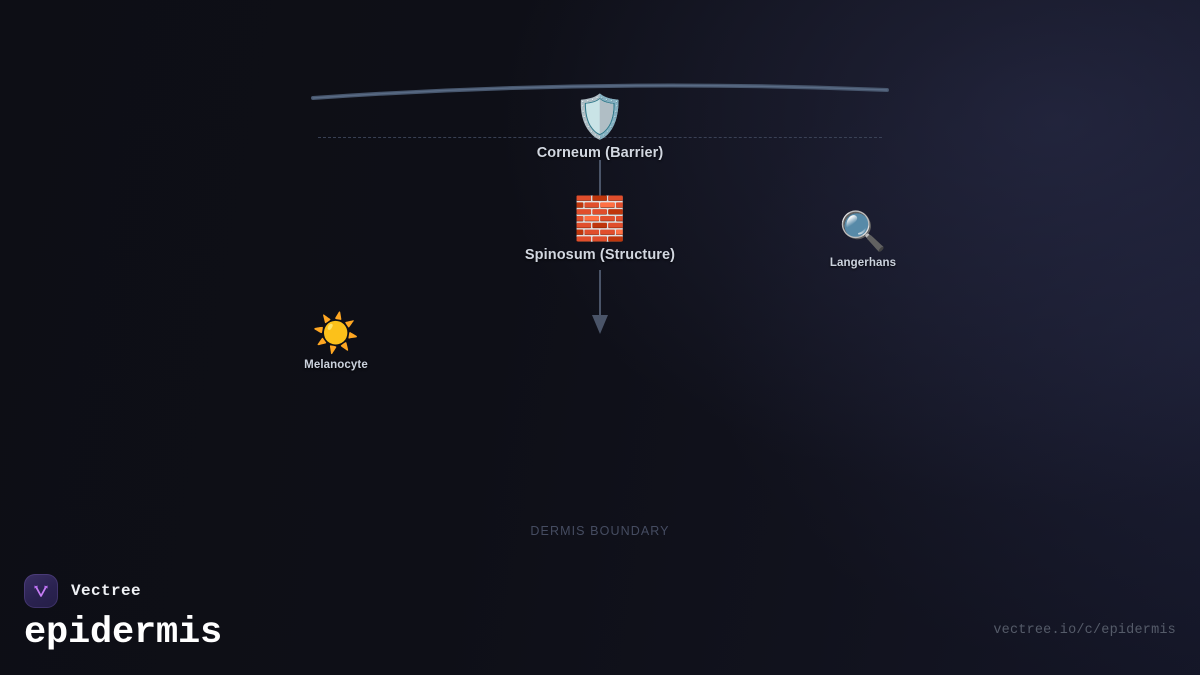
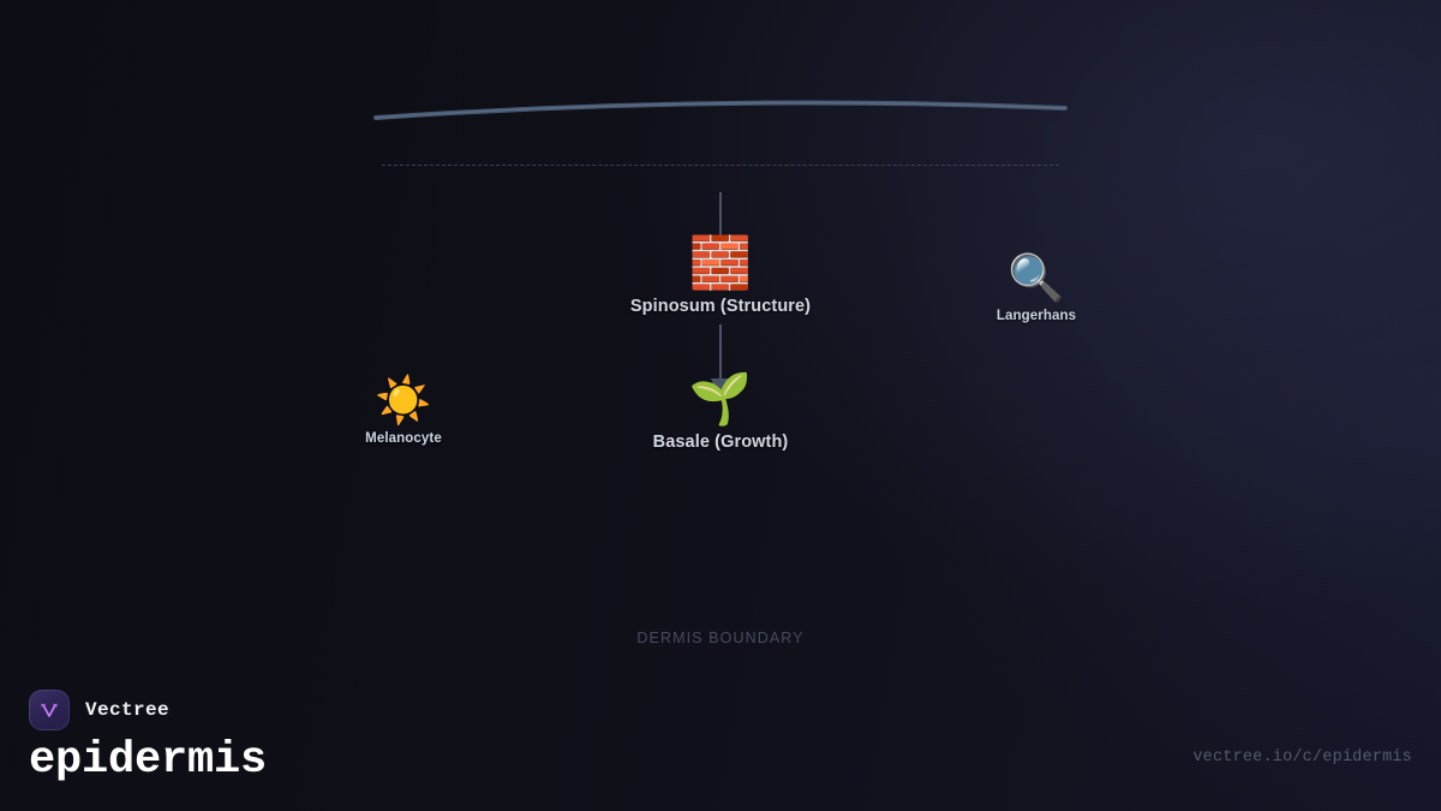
- 🛡️
- Corneum (Barrier)
  🧱
  Spinosum (Structure)
+ 🌱
+ Basale (Growth)
  🔍
  Langerhans
  ☀️
  Melanocyte
  DERMIS BOUNDARY
  Vectree
  epidermis
  vectree.io/c/epidermis
